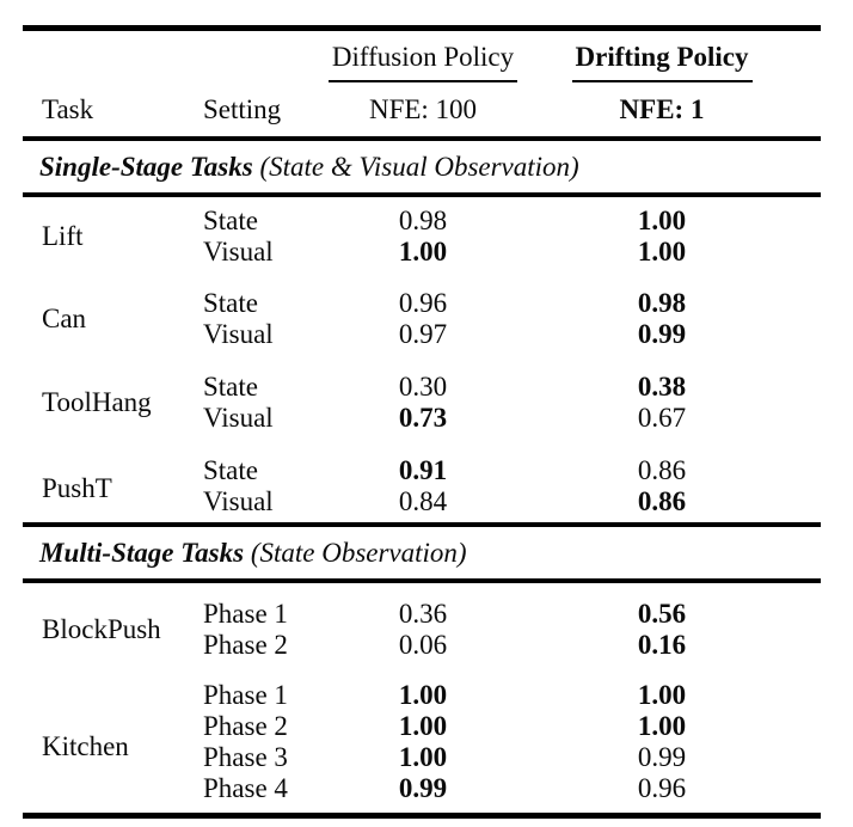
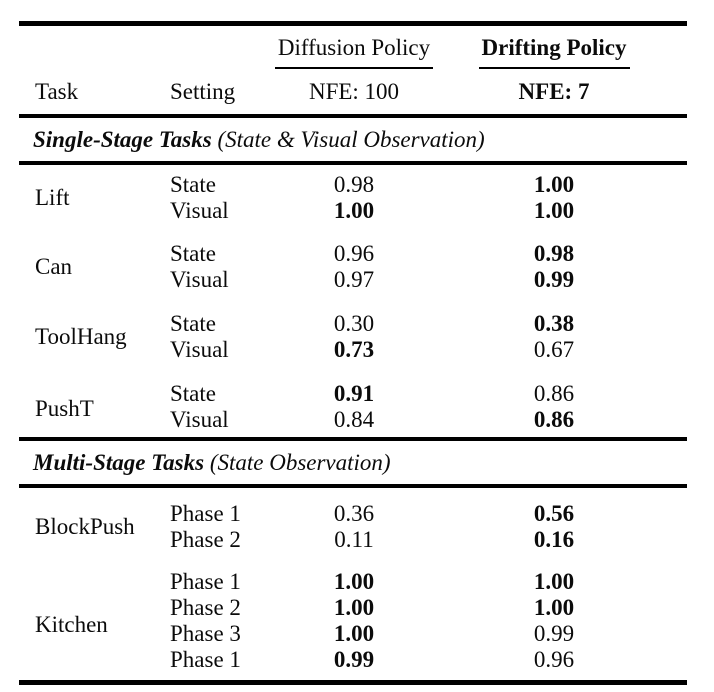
  		Diffusion Policy	Drifting Policy
- Task	Setting	NFE: 100	NFE: 1
+ Task	Setting	NFE: 100	NFE: 7
  Single-Stage Tasks (State & Visual Observation)
  Lift	State	0.98	1.00
  Visual	1.00	1.00
  Can	State	0.96	0.98
  Visual	0.97	0.99
  ToolHang	State	0.30	0.38
  Visual	0.73	0.67
  PushT	State	0.91	0.86
  Visual	0.84	0.86
  Multi-Stage Tasks (State Observation)
  BlockPush	Phase 1	0.36	0.56
- Phase 2	0.06	0.16
+ Phase 2	0.11	0.16
  Kitchen	Phase 1	1.00	1.00
  Phase 2	1.00	1.00
  Phase 3	1.00	0.99
- Phase 4	0.99	0.96
+ Phase 1	0.99	0.96
